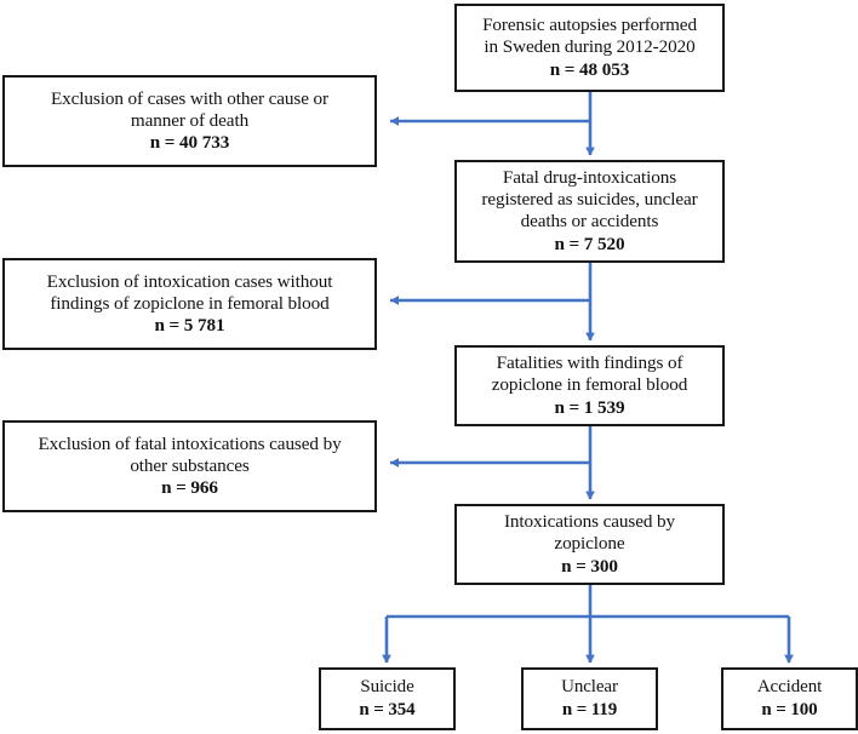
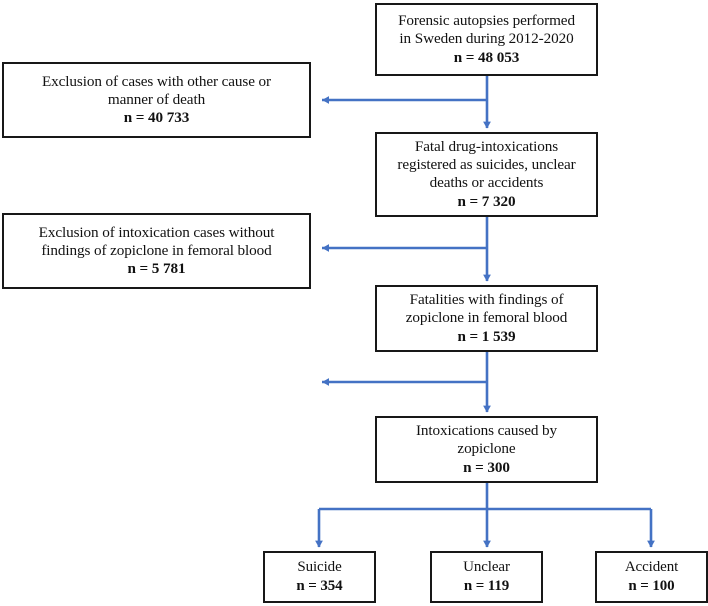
  Forensic autopsies performed
  in Sweden during 2012-2020
  n = 48 053
  Fatal drug-intoxications
  registered as suicides, unclear
  deaths or accidents
- n = 7 520
+ n = 7 320
  Fatalities with findings of
  zopiclone in femoral blood
  n = 1 539
  Intoxications caused by
  zopiclone
  n = 300
  Exclusion of cases with other cause or
  manner of death
  n = 40 733
  Exclusion of intoxication cases without
  findings of zopiclone in femoral blood
  n = 5 781
- Exclusion of fatal intoxications caused by
- other substances
- n = 966
  Suicide
  n = 354
  Unclear
  n = 119
  Accident
  n = 100
